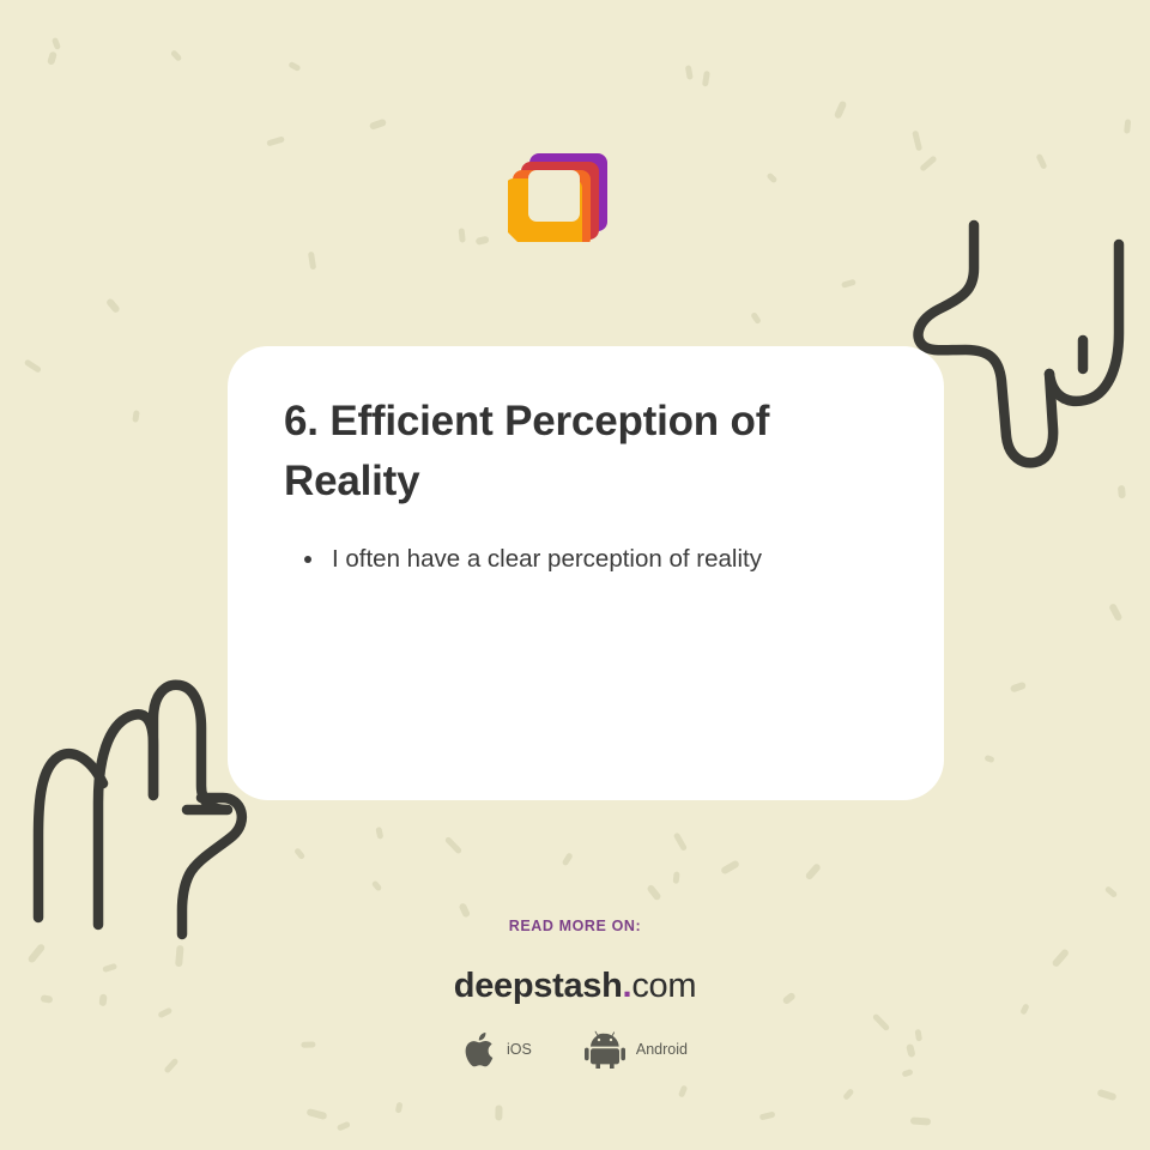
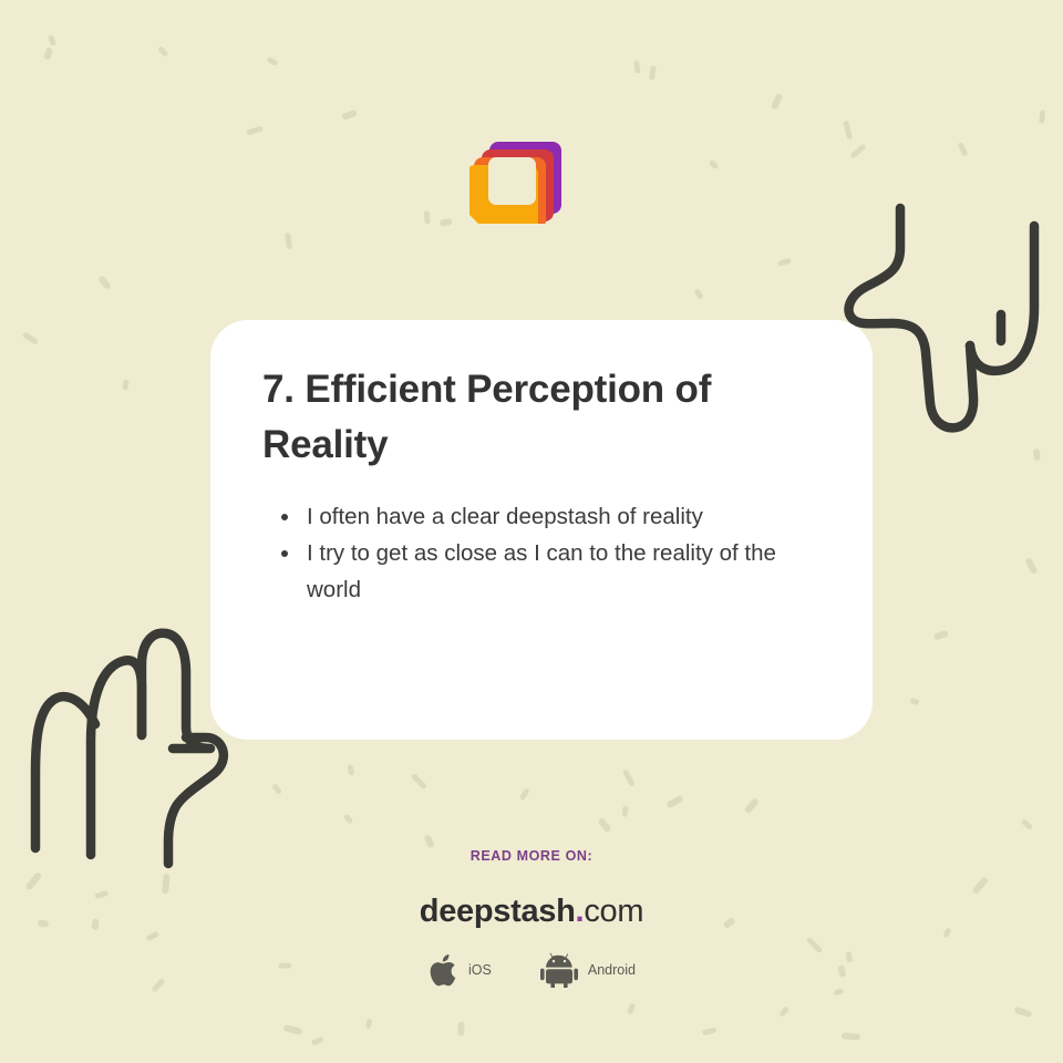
- 6. Efficient Perception of Reality
+ 7. Efficient Perception of Reality
- I often have a clear perception of reality
+ I often have a clear deepstash of reality
+ I try to get as close as I can to the reality of the world
  READ MORE ON:
  deepstash.com
  iOS
  Android
